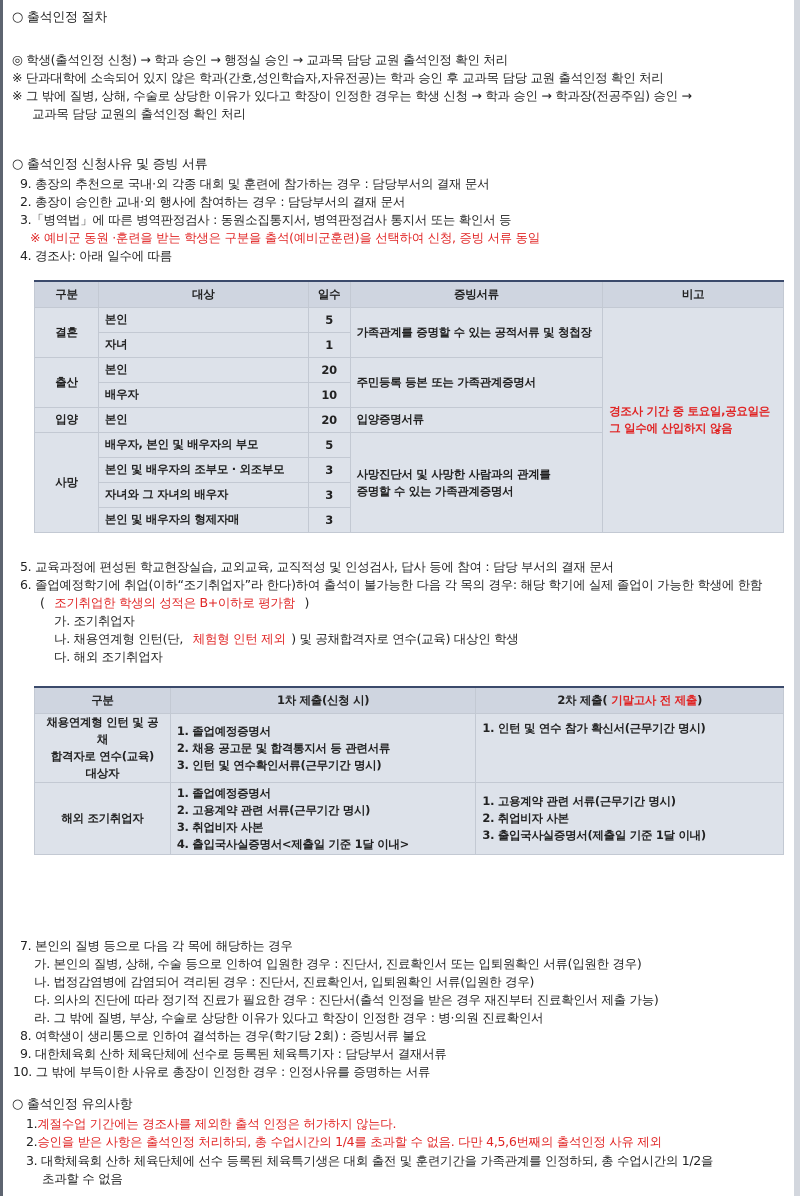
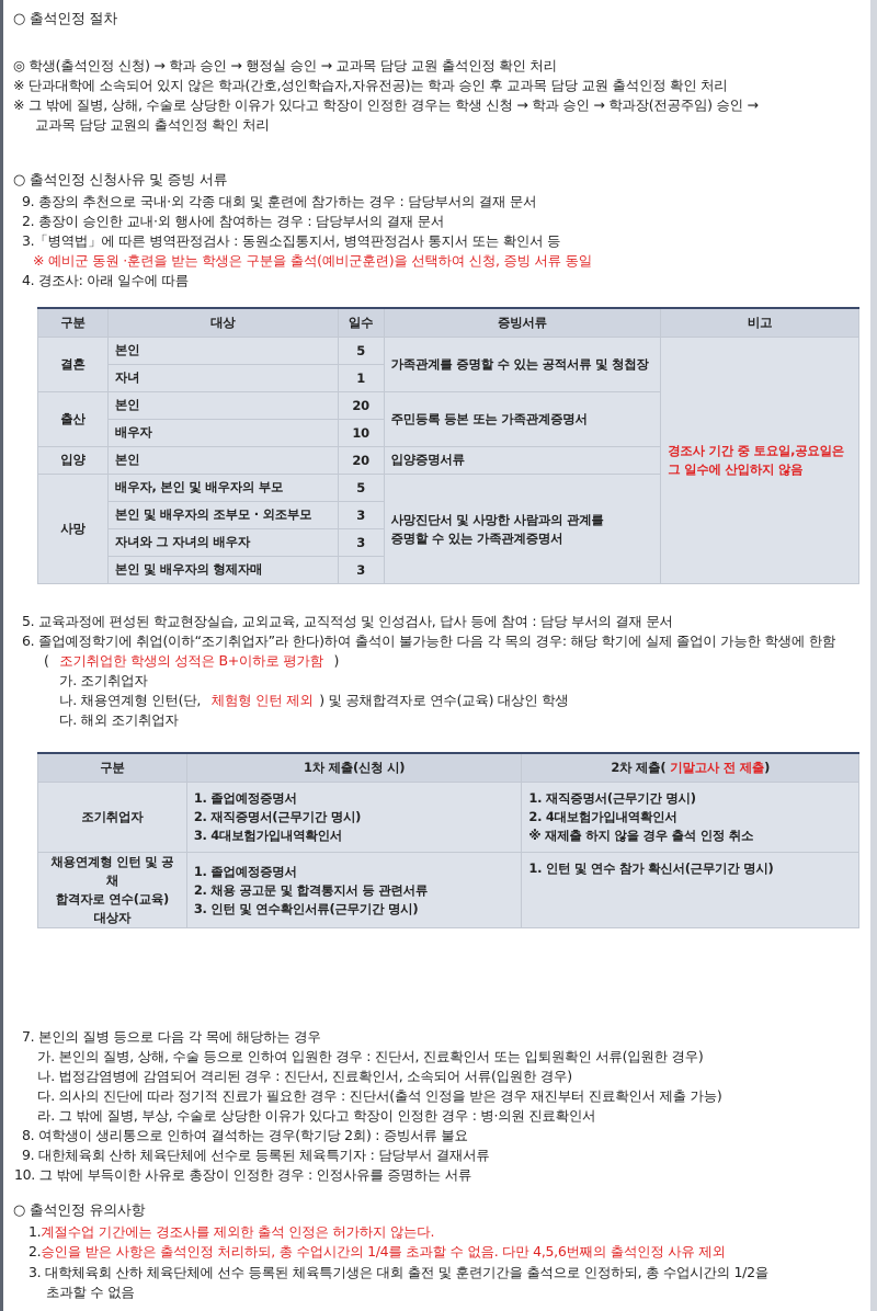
  ○ 출석인정 절차
  ◎ 학생(출석인정 신청) → 학과 승인 → 행정실 승인 → 교과목 담당 교원 출석인정 확인 처리
  ※ 단과대학에 소속되어 있지 않은 학과(간호,성인학습자,자유전공)는 학과 승인 후 교과목 담당 교원 출석인정 확인 처리
  ※ 그 밖에 질병, 상해, 수술로 상당한 이유가 있다고 학장이 인정한 경우는 학생 신청 → 학과 승인 → 학과장(전공주임) 승인 →
  교과목 담당 교원의 출석인정 확인 처리
  ○ 출석인정 신청사유 및 증빙 서류
  9. 총장의 추천으로 국내·외 각종 대회 및 훈련에 참가하는 경우 : 담당부서의 결재 문서
  2. 총장이 승인한 교내·외 행사에 참여하는 경우 : 담당부서의 결재 문서
  3.「병역법」에 따른 병역판정검사 : 동원소집통지서, 병역판정검사 통지서 또는 확인서 등
  ※ 예비군 동원 ·훈련을 받는 학생은 구분을 출석(예비군훈련)을 선택하여 신청, 증빙 서류 동일
  4. 경조사: 아래 일수에 따름
  구분	대상	일수	증빙서류	비고
  결혼	본인	5	가족관계를 증명할 수 있는 공적서류 및 청첩장	경조사 기간 중 토요일,공요일은 그 일수에 산입하지 않음
  자녀	1
  출산	본인	20	주민등록 등본 또는 가족관계증명서
  배우자	10
  입양	본인	20	입양증명서류
  사망	배우자, 본인 및 배우자의 부모	5	사망진단서 및 사망한 사람과의 관계를 증명할 수 있는 가족관계증명서
  본인 및 배우자의 조부모 · 외조부모	3
  자녀와 그 자녀의 배우자	3
  본인 및 배우자의 형제자매	3
  5. 교육과정에 편성된 학교현장실습, 교외교육, 교직적성 및 인성검사, 답사 등에 참여 : 담당 부서의 결재 문서
  6. 졸업예정학기에 취업(이하“조기취업자”라 한다)하여 출석이 불가능한 다음 각 목의 경우: 해당 학기에 실제 졸업이 가능한 학생에 한함
  ( 조기취업한 학생의 성적은 B+이하로 평가함 )
  가. 조기취업자
  나. 채용연계형 인턴(단, 체험형 인턴 제외 ) 및 공채합격자로 연수(교육) 대상인 학생
  다. 해외 조기취업자
  구분	1차 제출(신청 시)	2차 제출( 기말고사 전 제출)
+ 조기취업자	1. 졸업예정증명서 2. 재직증명서(근무기간 명시) 3. 4대보험가입내역확인서	1. 재직증명서(근무기간 명시) 2. 4대보험가입내역확인서 ※ 재제출 하지 않을 경우 출석 인정 취소
  채용연계형 인턴 및 공채 합격자로 연수(교육) 대상자	1. 졸업예정증명서 2. 채용 공고문 및 합격통지서 등 관련서류 3. 인턴 및 연수확인서류(근무기간 명시)	1. 인턴 및 연수 참가 확신서(근무기간 명시)
- 해외 조기취업자	1. 졸업예정증명서 2. 고용계약 관련 서류(근무기간 명시) 3. 취업비자 사본 4. 출입국사실증명서<제출일 기준 1달 이내>	1. 고용계약 관련 서류(근무기간 명시) 2. 취업비자 사본 3. 출입국사실증명서(제출일 기준 1달 이내)
  7. 본인의 질병 등으로 다음 각 목에 해당하는 경우
  가. 본인의 질병, 상해, 수술 등으로 인하여 입원한 경우 : 진단서, 진료확인서 또는 입퇴원확인 서류(입원한 경우)
- 나. 법정감염병에 감염되어 격리된 경우 : 진단서, 진료확인서, 입퇴원확인 서류(입원한 경우)
+ 나. 법정감염병에 감염되어 격리된 경우 : 진단서, 진료확인서, 소속되어 서류(입원한 경우)
  다. 의사의 진단에 따라 정기적 진료가 필요한 경우 : 진단서(출석 인정을 받은 경우 재진부터 진료확인서 제출 가능)
  라. 그 밖에 질병, 부상, 수술로 상당한 이유가 있다고 학장이 인정한 경우 : 병·의원 진료확인서
  8. 여학생이 생리통으로 인하여 결석하는 경우(학기당 2회) : 증빙서류 불요
  9. 대한체육회 산하 체육단체에 선수로 등록된 체육특기자 : 담당부서 결재서류
  10. 그 밖에 부득이한 사유로 총장이 인정한 경우 : 인정사유를 증명하는 서류
  ○ 출석인정 유의사항
  1.계절수업 기간에는 경조사를 제외한 출석 인정은 허가하지 않는다.
  2.승인을 받은 사항은 출석인정 처리하되, 총 수업시간의 1/4를 초과할 수 없음. 다만 4,5,6번째의 출석인정 사유 제외
- 3. 대학체육회 산하 체육단체에 선수 등록된 체육특기생은 대회 출전 및 훈련기간을 가족관계를 인정하되, 총 수업시간의 1/2을
+ 3. 대학체육회 산하 체육단체에 선수 등록된 체육특기생은 대회 출전 및 훈련기간을 출석으로 인정하되, 총 수업시간의 1/2을
  초과할 수 없음
